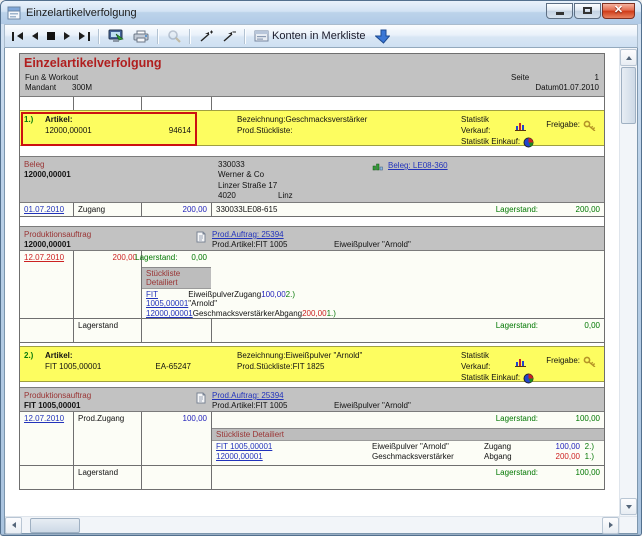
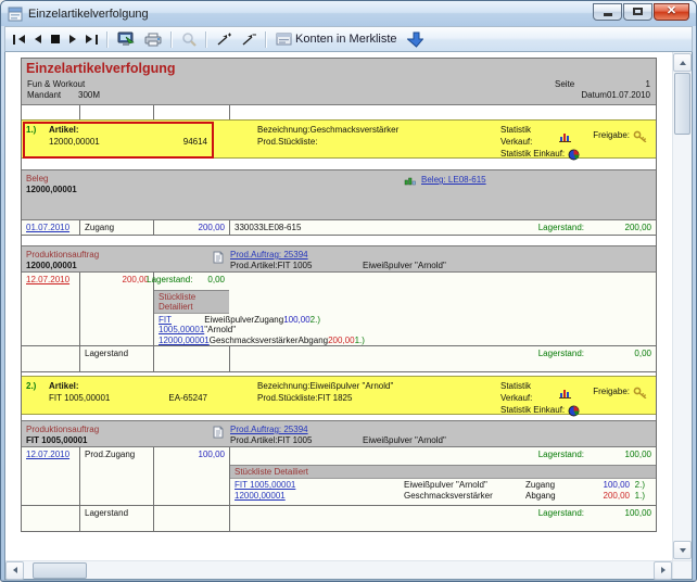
  Einzelartikelverfolgung
  ✕
  Konten in Merkliste
  Einzelartikelverfolgung
  Fun & Workout
  Mandant
  300M
  Seite
  1
  Datum
  01.07.2010
  1.)
  Artikel:
  12000,00001
  94614
  Bezeichnung:Geschmacksverstärker
  Prod.Stückliste:
  Statistik Verkauf:
  Freigabe:
  Statistik Einkauf:
  Beleg
  12000,00001
- 330033
- Werner & Co
- Linzer Straße 17
- 4020
- Linz
- Beleg: LE08-360
+ Beleg: LE08-615
  01.07.2010
  Zugang
  200,00
  330033LE08-615
  Lagerstand:
  200,00
  Produktionsauftrag
  12000,00001
  Prod.Auftrag: 25394
  Prod.Artikel:FIT 1005
  Eiweißpulver "Arnold"
  12.07.2010
  200,00
  Lagerstand:
  0,00
  Stückliste Detailiert
  FIT 1005,00001
  Eiweißpulver "Arnold"
  Zugang
  100,00
  2.)
  12000,00001
  Geschmacksverstärker
  Abgang
  200,00
  1.)
  Lagerstand
  Lagerstand:
  0,00
  2.)
  Artikel:
  FIT 1005,00001
  EA-65247
  Bezeichnung:Eiweißpulver "Arnold"
  Prod.Stückliste:FIT 1825
  Statistik Verkauf:
  Freigabe:
  Statistik Einkauf:
  Produktionsauftrag
  FIT 1005,00001
  Prod.Auftrag: 25394
  Prod.Artikel:FIT 1005
  Eiweißpulver "Arnold"
  12.07.2010
  Prod.Zugang
  100,00
  Lagerstand:
  100,00
  Stückliste Detailiert
  FIT 1005,00001
  Eiweißpulver "Arnold"
  Zugang
  100,00
  2.)
  12000,00001
  Geschmacksverstärker
  Abgang
  200,00
  1.)
  Lagerstand
  Lagerstand:
  100,00
